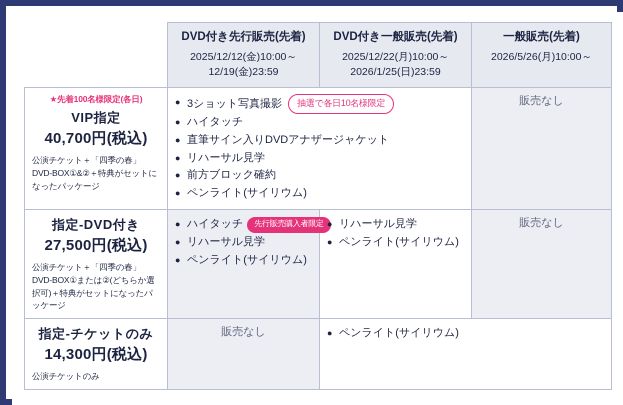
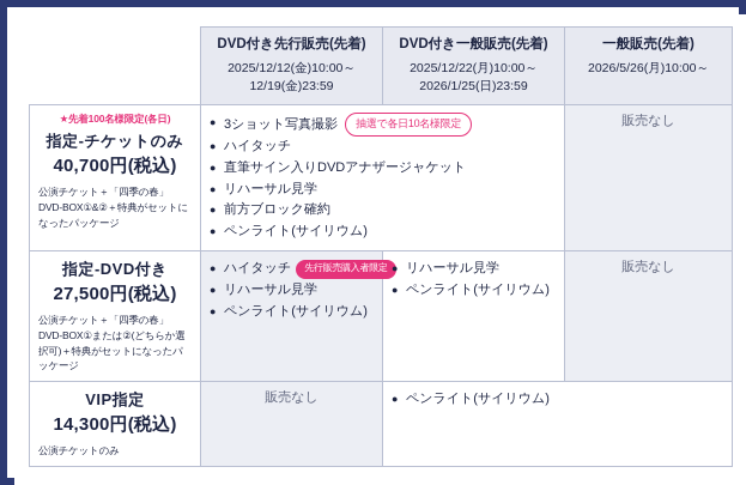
  	DVD付き先行販売(先着) 2025/12/12(金)10:00～12/19(金)23:59	DVD付き一般販売(先着) 2025/12/22(月)10:00～2026/1/25(日)23:59	一般販売(先着) 2026/5/26(月)10:00～
- ★先着100名様限定(各日) VIP指定 40,700円(税込) 公演チケット＋「四季の春」DVD-BOX①&②＋特典がセットになったパッケージ	3ショット写真撮影 抽選で各日10名様限定 ハイタッチ 直筆サイン入りDVDアナザージャケット リハーサル見学 前方ブロック確約 ペンライト(サイリウム)	販売なし
+ ★先着100名様限定(各日) 指定-チケットのみ 40,700円(税込) 公演チケット＋「四季の春」DVD-BOX①&②＋特典がセットになったパッケージ	3ショット写真撮影 抽選で各日10名様限定 ハイタッチ 直筆サイン入りDVDアナザージャケット リハーサル見学 前方ブロック確約 ペンライト(サイリウム)	販売なし
  指定-DVD付き 27,500円(税込) 公演チケット＋「四季の春」DVD-BOX①または②(どちらか選択可)＋特典がセットになったパッケージ	ハイタッチ 先行販売購入者限定 リハーサル見学 ペンライト(サイリウム)	リハーサル見学 ペンライト(サイリウム)	販売なし
- 指定-チケットのみ 14,300円(税込) 公演チケットのみ	販売なし	ペンライト(サイリウム)
+ VIP指定 14,300円(税込) 公演チケットのみ	販売なし	ペンライト(サイリウム)
